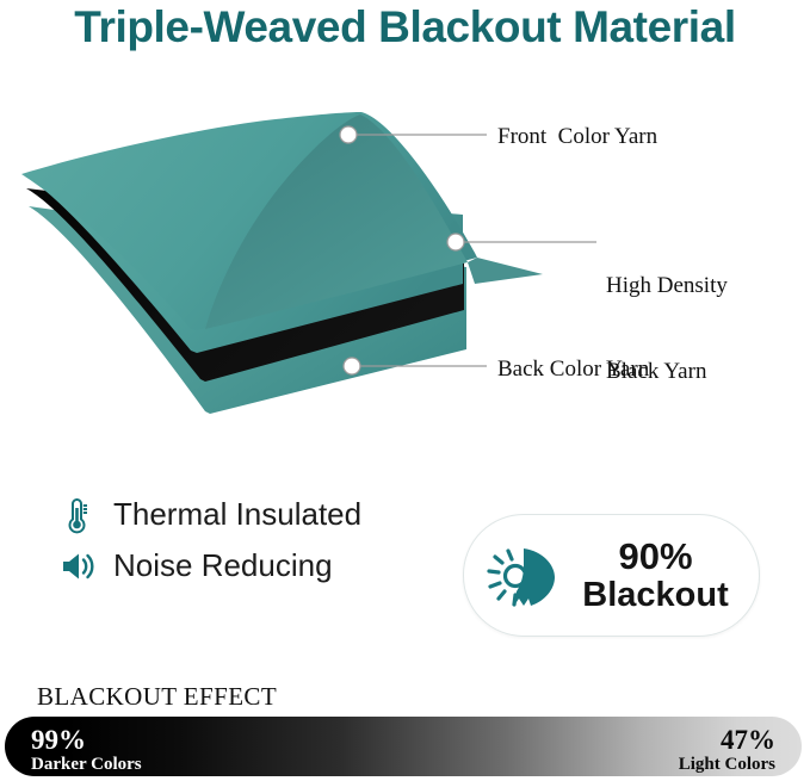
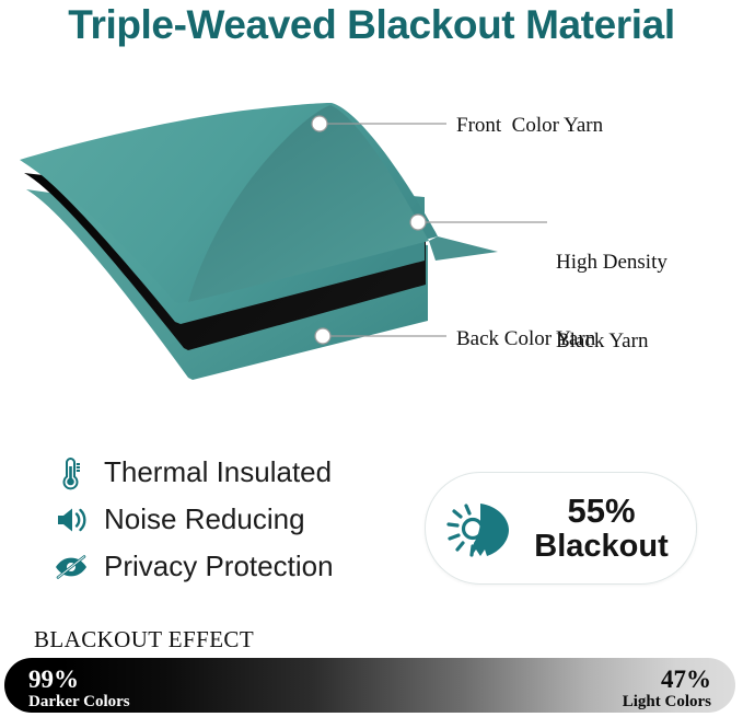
  Triple-Weaved Blackout Material
  Front Color Yarn
  High Density
  Black Yarn
  Back Color Yarn
  Thermal Insulated
  Noise Reducing
+ Privacy Protection
- 90%
+ 55%
  Blackout
  BLACKOUT EFFECT
  99%
  Darker Colors
  47%
  Light Colors
